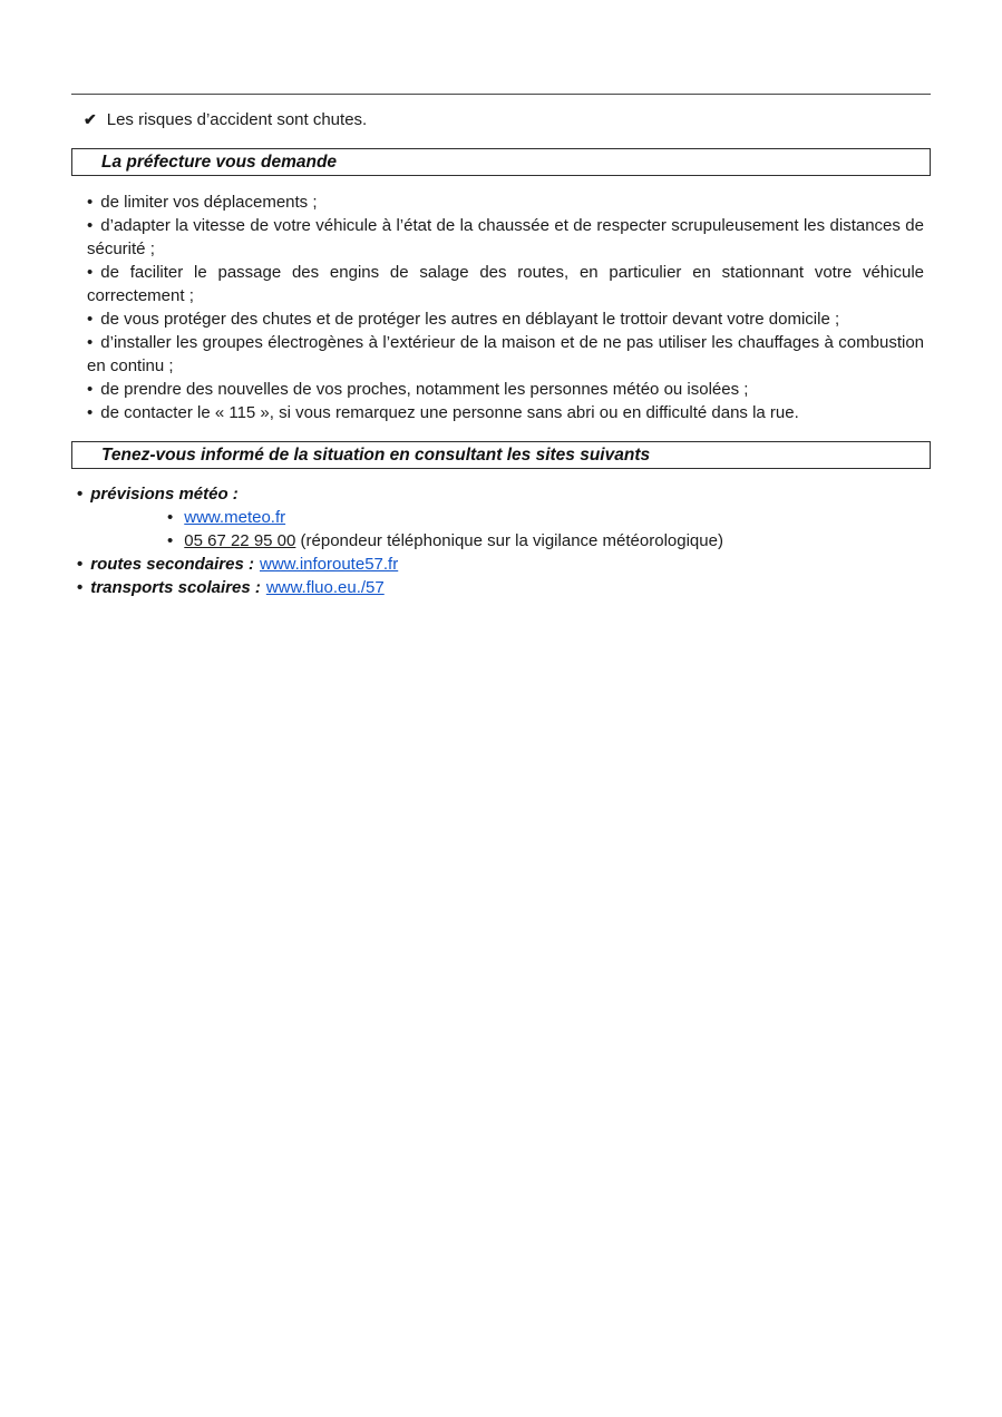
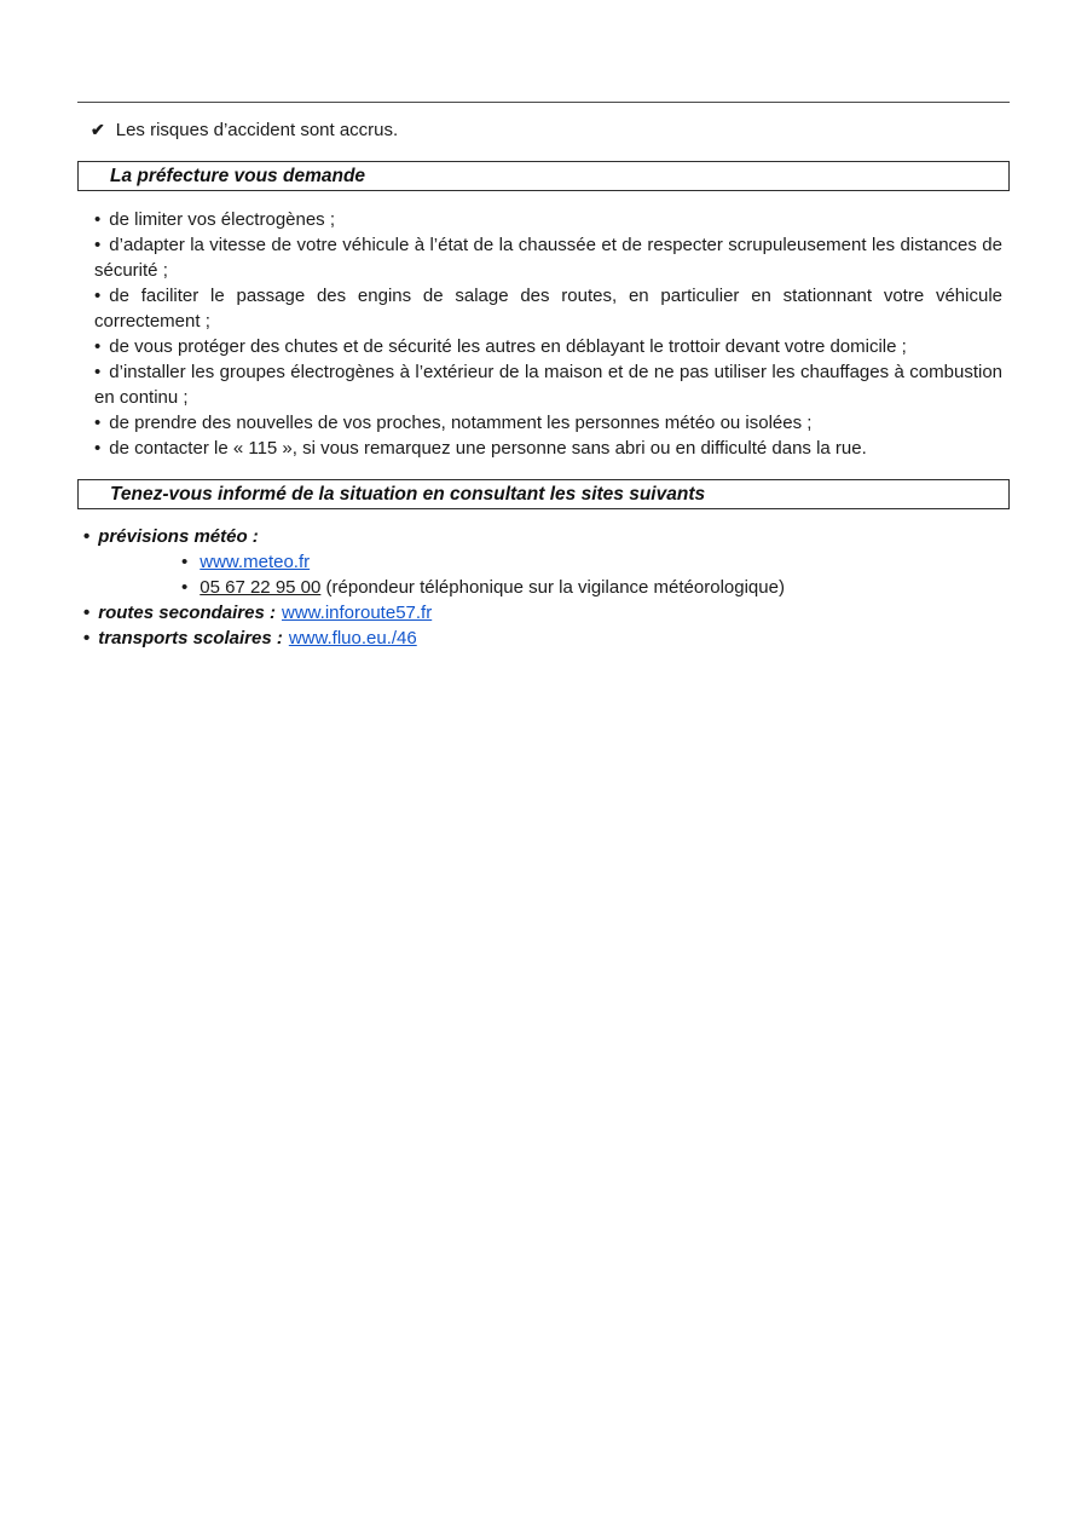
- ✔ Les risques d’accident sont chutes.
+ ✔ Les risques d’accident sont accrus.
  La préfecture vous demande
- • de limiter vos déplacements ;
+ • de limiter vos électrogènes ;
  • d’adapter la vitesse de votre véhicule à l’état de la chaussée et de respecter scrupuleusement les distances de sécurité ;
  • de faciliter le passage des engins de salage des routes, en particulier en stationnant votre véhicule correctement ;
- • de vous protéger des chutes et de protéger les autres en déblayant le trottoir devant votre domicile ;
+ • de vous protéger des chutes et de sécurité les autres en déblayant le trottoir devant votre domicile ;
  • d’installer les groupes électrogènes à l’extérieur de la maison et de ne pas utiliser les chauffages à combustion en continu ;
  • de prendre des nouvelles de vos proches, notamment les personnes météo ou isolées ;
  • de contacter le « 115 », si vous remarquez une personne sans abri ou en difficulté dans la rue.
  Tenez-vous informé de la situation en consultant les sites suivants
  • prévisions météo :
  • www.meteo.fr
  • 05 67 22 95 00 (répondeur téléphonique sur la vigilance météorologique)
  • routes secondaires : www.inforoute57.fr
- • transports scolaires : www.fluo.eu./57
+ • transports scolaires : www.fluo.eu./46
